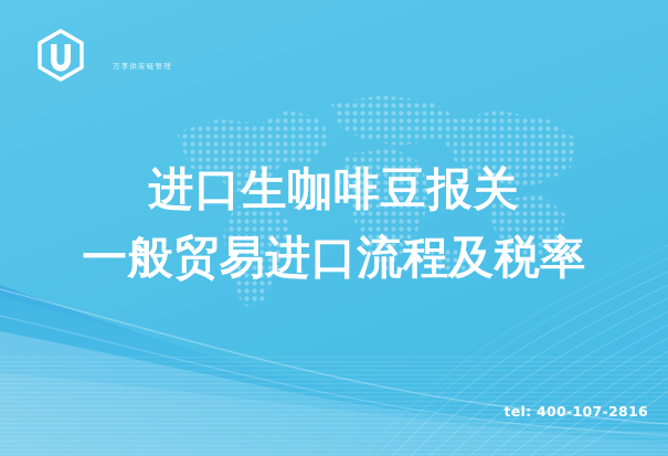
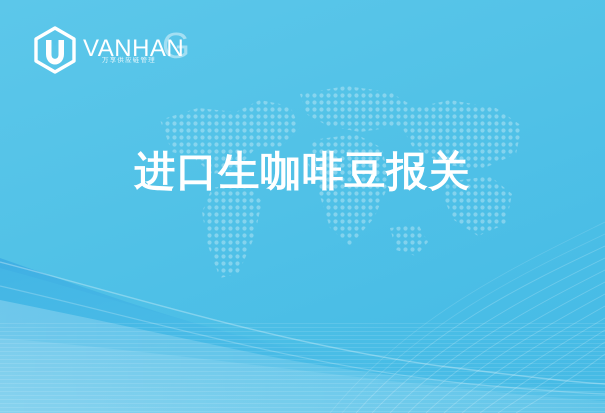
+ G
+ VANHAN
  万享供应链管理
  进口生咖啡豆报关
- 一般贸易进口流程及税率
- tel: 400-107-2816
